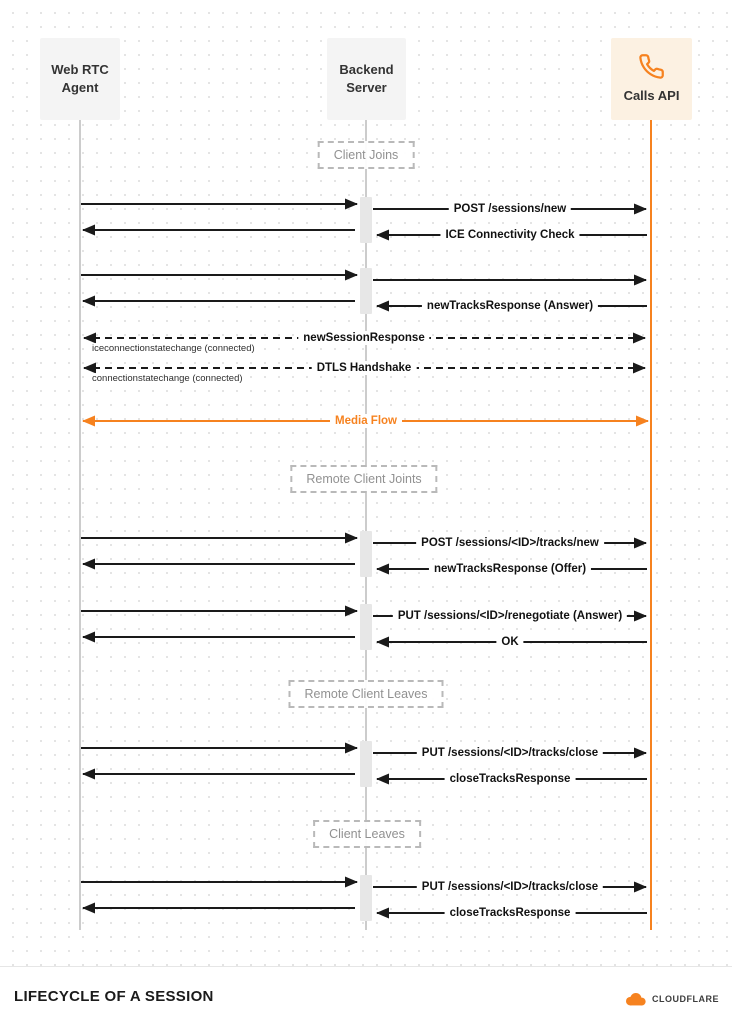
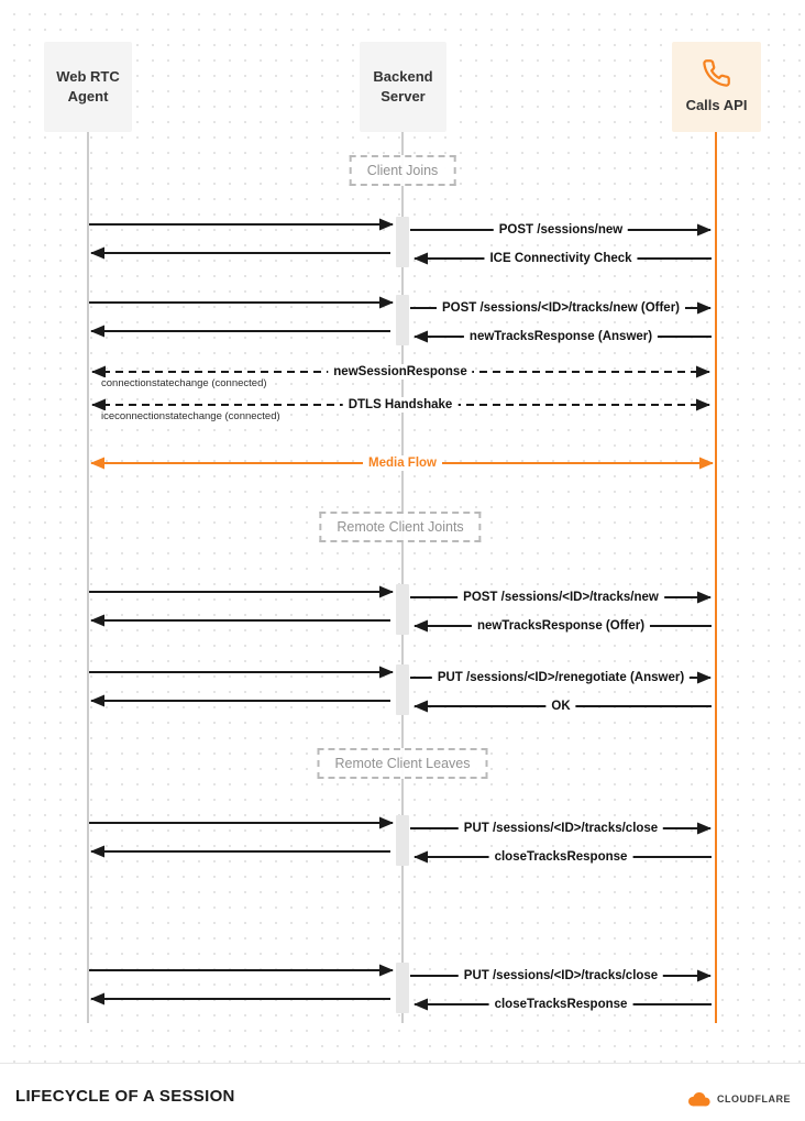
  Web RTC
  Agent
  Backend
  Server
  Calls API
  POST /sessions/new
  ICE Connectivity Check
+ POST /sessions/<ID>/tracks/new (Offer)
  newTracksResponse (Answer)
  newSessionResponse
- iceconnectionstatechange (connected)
+ connectionstatechange (connected)
  DTLS Handshake
- connectionstatechange (connected)
+ iceconnectionstatechange (connected)
  Media Flow
  POST /sessions/<ID>/tracks/new
  newTracksResponse (Offer)
  PUT /sessions/<ID>/renegotiate (Answer)
  OK
  PUT /sessions/<ID>/tracks/close
  closeTracksResponse
  PUT /sessions/<ID>/tracks/close
  closeTracksResponse
  Client Joins
  Remote Client Joints
  Remote Client Leaves
- Client Leaves
  LIFECYCLE OF A SESSION
  CLOUDFLARE
